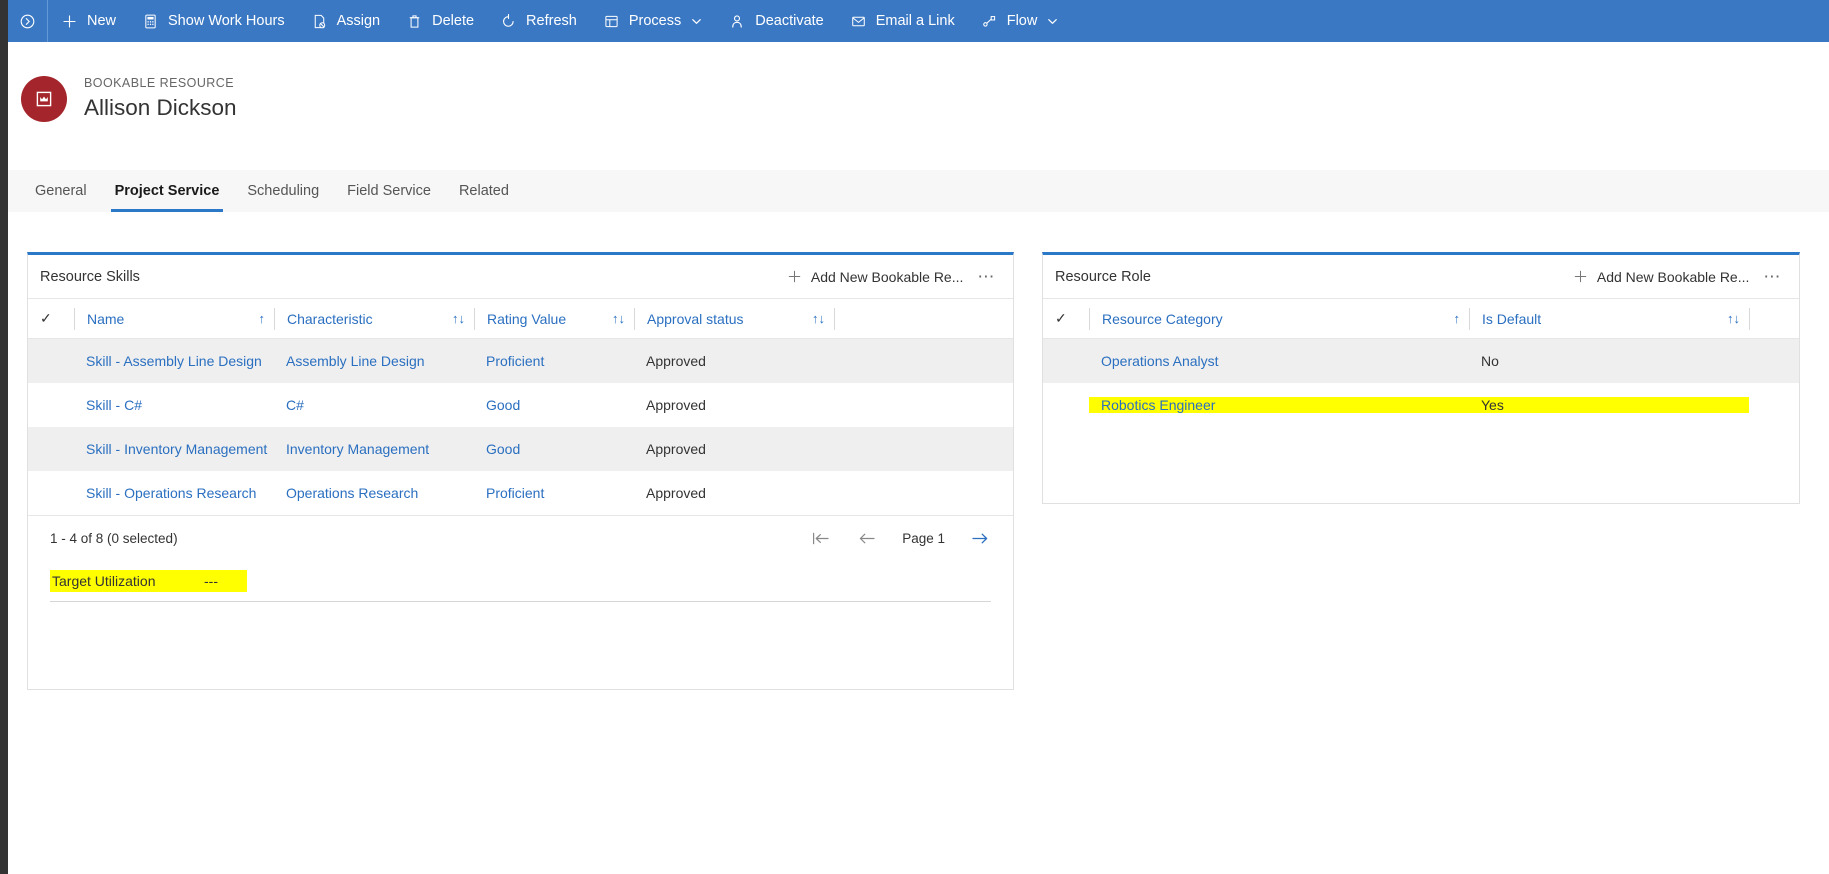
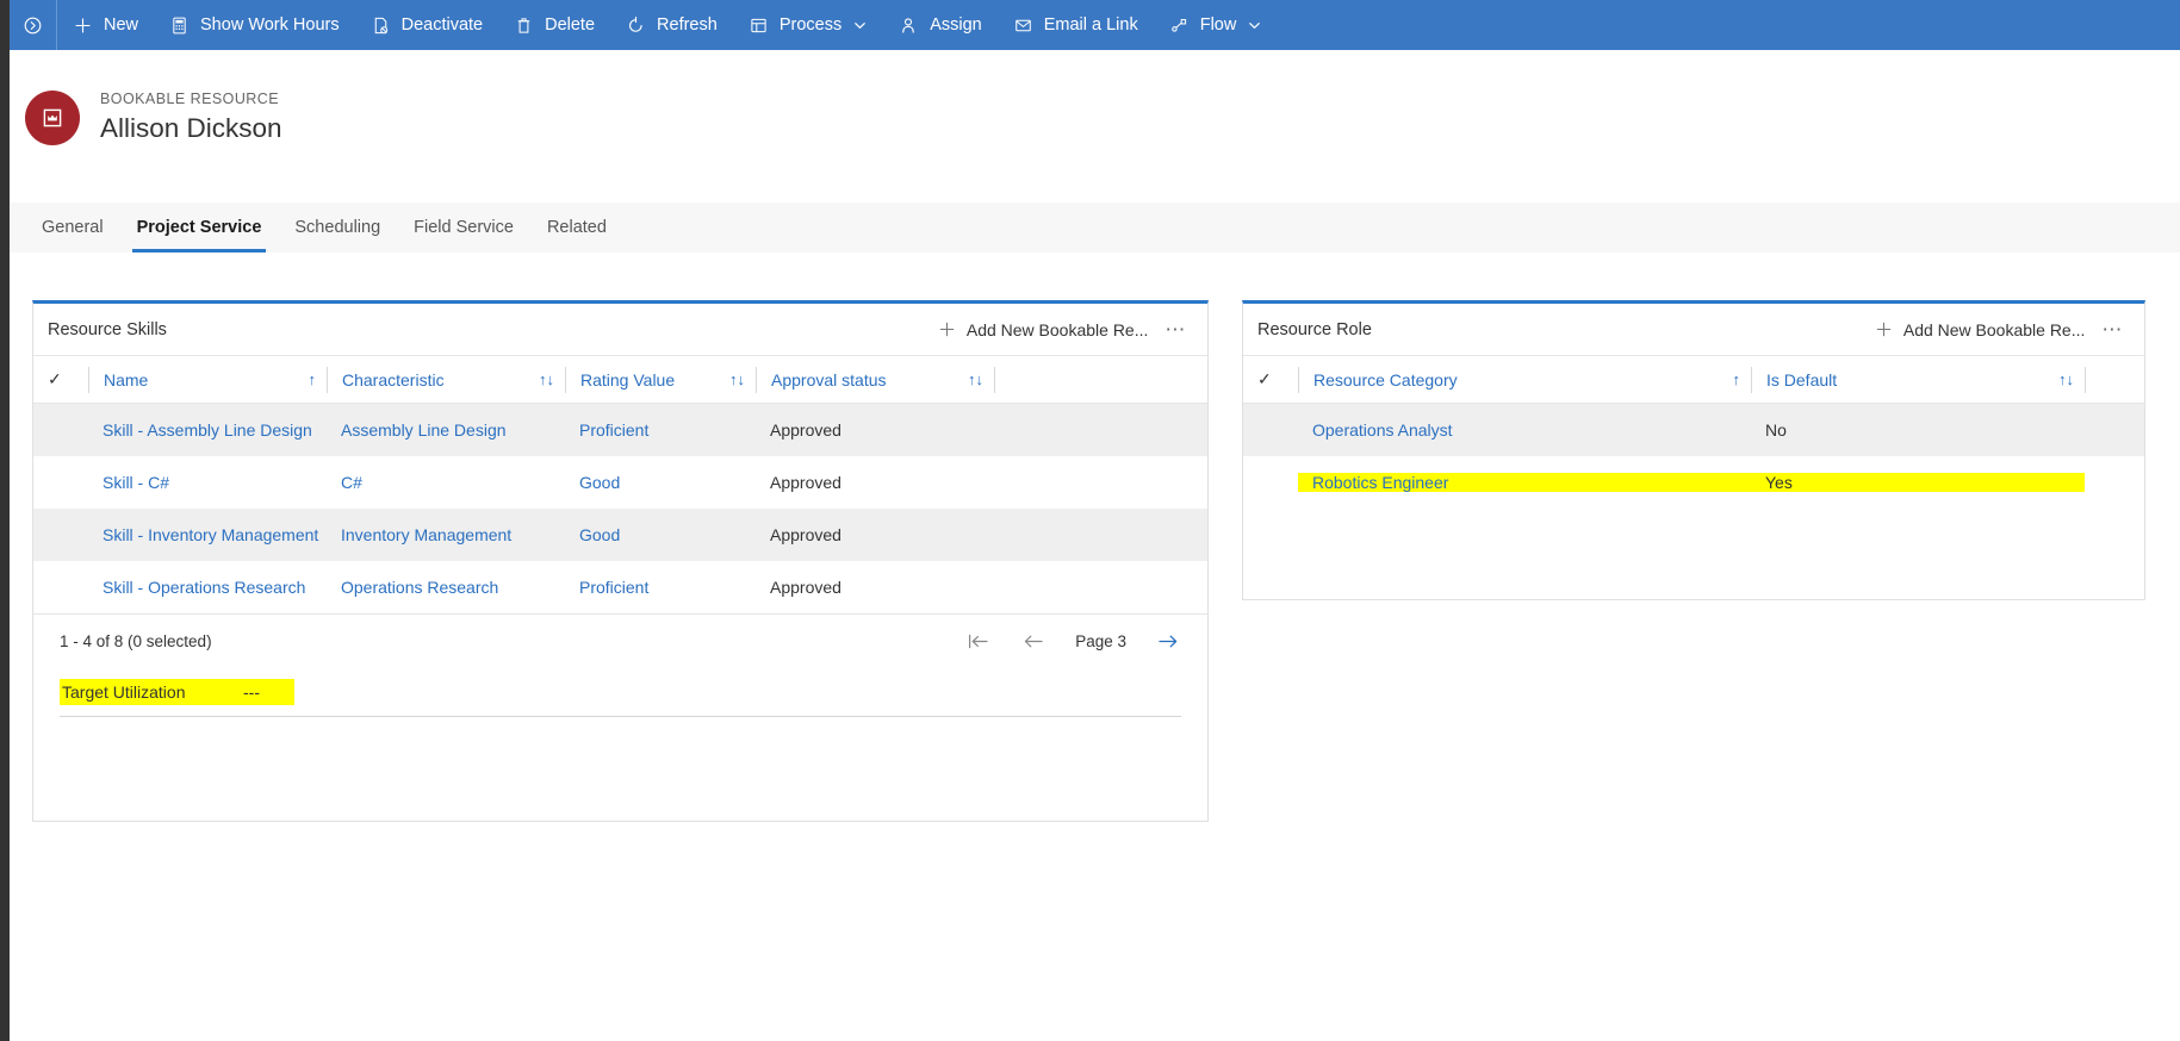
  New
  Show Work Hours
- Assign
+ Deactivate
  Delete
  Refresh
  Process
- Deactivate
+ Assign
  Email a Link
  Flow
  BOOKABLE RESOURCE
  Allison Dickson
  General
  Project Service
  Scheduling
  Field Service
  Related
  Resource Skills
  Add New Bookable Re...
  ⋯
  ✓
  Name
  ↑
  Characteristic
  ↑↓
  Rating Value
  ↑↓
  Approval status
  ↑↓
  Skill - Assembly Line Design
  Assembly Line Design
  Proficient
  Approved
  Skill - C#
  C#
  Good
  Approved
  Skill - Inventory Management
  Inventory Management
  Good
  Approved
  Skill - Operations Research
  Operations Research
  Proficient
  Approved
  1 - 4 of 8 (0 selected)
- Page 1
+ Page 3
  Target Utilization
  ---
  Resource Role
  Add New Bookable Re...
  ⋯
  ✓
  Resource Category
  ↑
  Is Default
  ↑↓
  Operations Analyst
  No
  Robotics Engineer
  Yes
